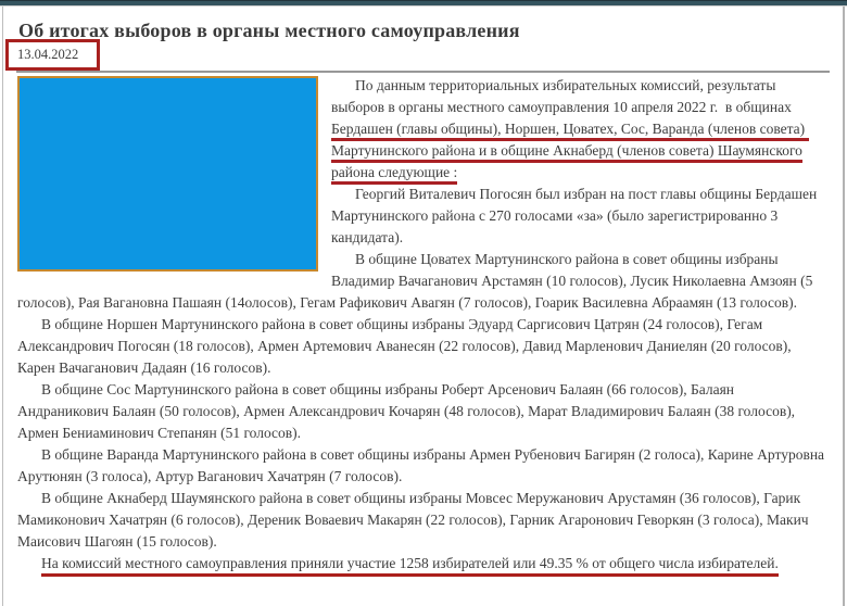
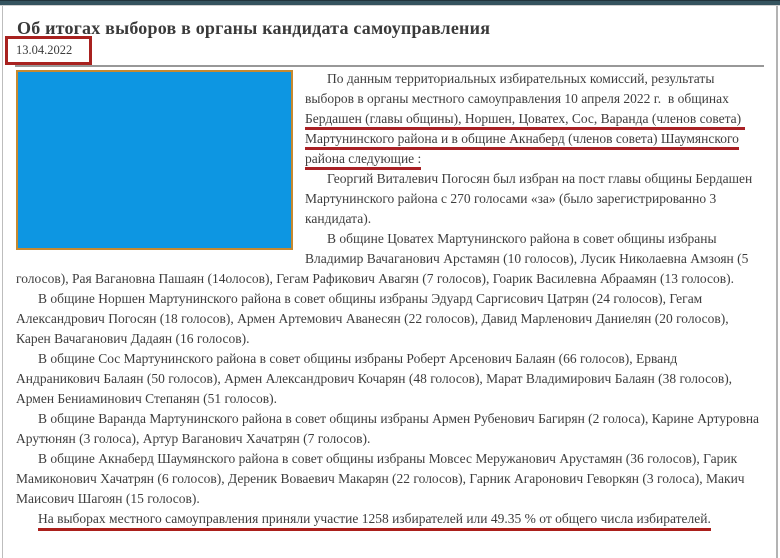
- Об итогах выборов в органы местного самоуправления
+ Об итогах выборов в органы кандидата самоуправления
  13.04.2022
  По данным территориальных избирательных комиссий, результаты выборов в органы местного самоуправления 10 апреля 2022 г. в общинах Бердашен (главы общины), Норшен, Цоватех, Сос, Варанда (членов совета) Мартунинского района и в общине Акнаберд (членов совета) Шаумянского района следующие :
  Георгий Виталевич Погосян был избран на пост главы общины Бердашен Мартунинского района с 270 голосами «за» (было зарегистрированно 3 кандидата).
  В общине Цоватех Мартунинского района в совет общины избраны Владимир Вачаганович Арстамян (10 голосов), Лусик Николаевна Амзоян (5 голосов), Рая Вагановна Пашаян (14олосов), Гегам Рафикович Авагян (7 голосов), Гоарик Василевна Абраамян (13 голосов).
  В общине Норшен Мартунинского района в совет общины избраны Эдуард Саргисович Цатрян (24 голосов), Гегам Александрович Погосян (18 голосов), Армен Артемович Аванесян (22 голосов), Давид Марленович Даниелян (20 голосов), Карен Вачаганович Дадаян (16 голосов).
- В общине Сос Мартунинского района в совет общины избраны Роберт Арсенович Балаян (66 голосов), Балаян Андраникович Балаян (50 голосов), Армен Александрович Кочарян (48 голосов), Марат Владимирович Балаян (38 голосов), Армен Бениаминович Степанян (51 голосов).
+ В общине Сос Мартунинского района в совет общины избраны Роберт Арсенович Балаян (66 голосов), Ерванд Андраникович Балаян (50 голосов), Армен Александрович Кочарян (48 голосов), Марат Владимирович Балаян (38 голосов), Армен Бениаминович Степанян (51 голосов).
  В общине Варанда Мартунинского района в совет общины избраны Армен Рубенович Багирян (2 голоса), Карине Артуровна Арутюнян (3 голоса), Артур Ваганович Хачатрян (7 голосов).
  В общине Акнаберд Шаумянского района в совет общины избраны Мовсес Меружанович Арустамян (36 голосов), Гарик Мамиконович Хачатрян (6 голосов), Дереник Воваевич Макарян (22 голосов), Гарник Агаронович Геворкян (3 голоса), Макич Маисович Шагоян (15 голосов).
- На комиссий местного самоуправления приняли участие 1258 избирателей или 49.35 % от общего числа избирателей.
+ На выборах местного самоуправления приняли участие 1258 избирателей или 49.35 % от общего числа избирателей.
